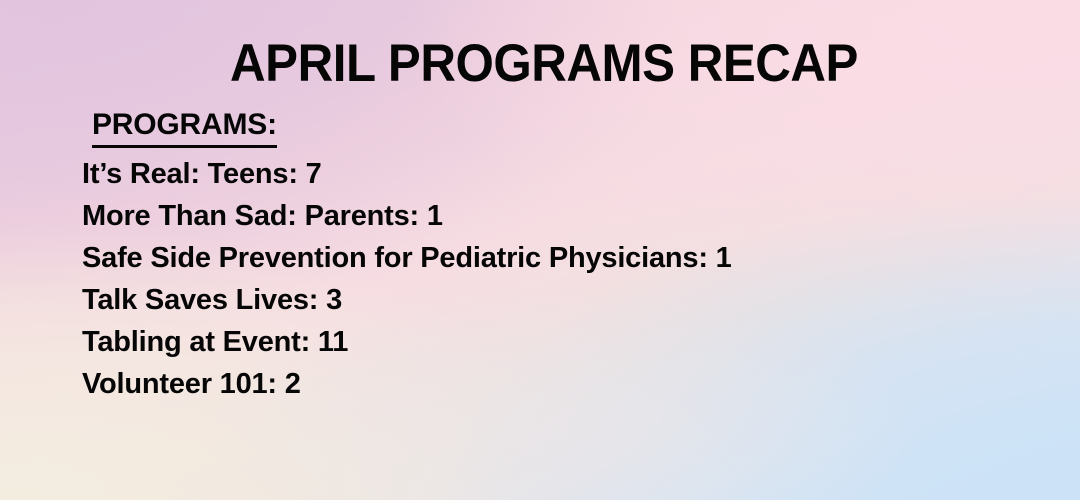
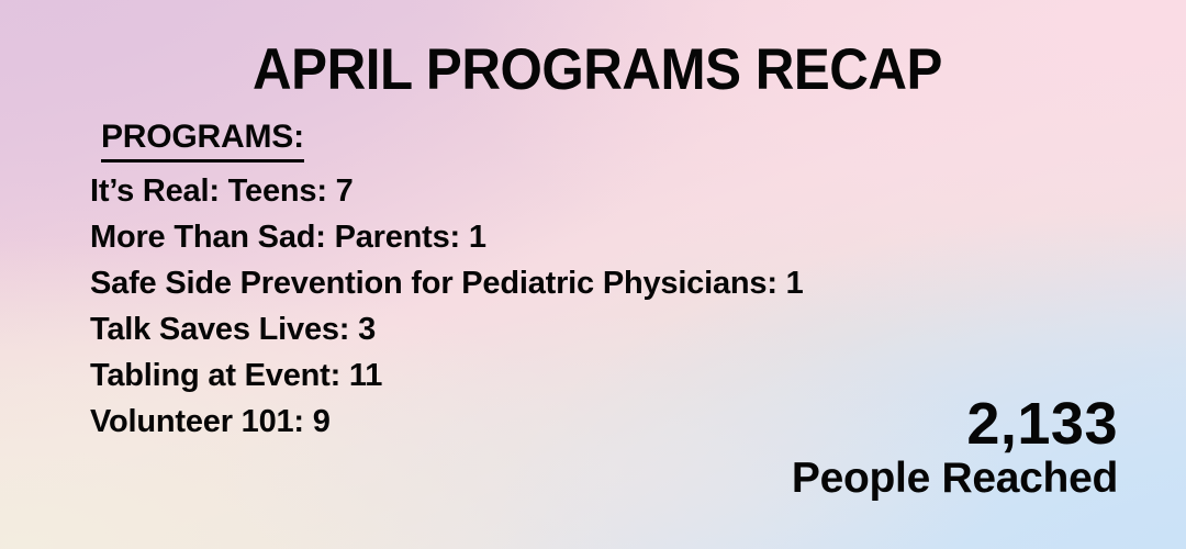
  APRIL PROGRAMS RECAP
  PROGRAMS:
  It’s Real: Teens: 7
  More Than Sad: Parents: 1
  Safe Side Prevention for Pediatric Physicians: 1
  Talk Saves Lives: 3
  Tabling at Event: 11
- Volunteer 101: 2
+ Volunteer 101: 9
+ 2,133
+ People Reached
